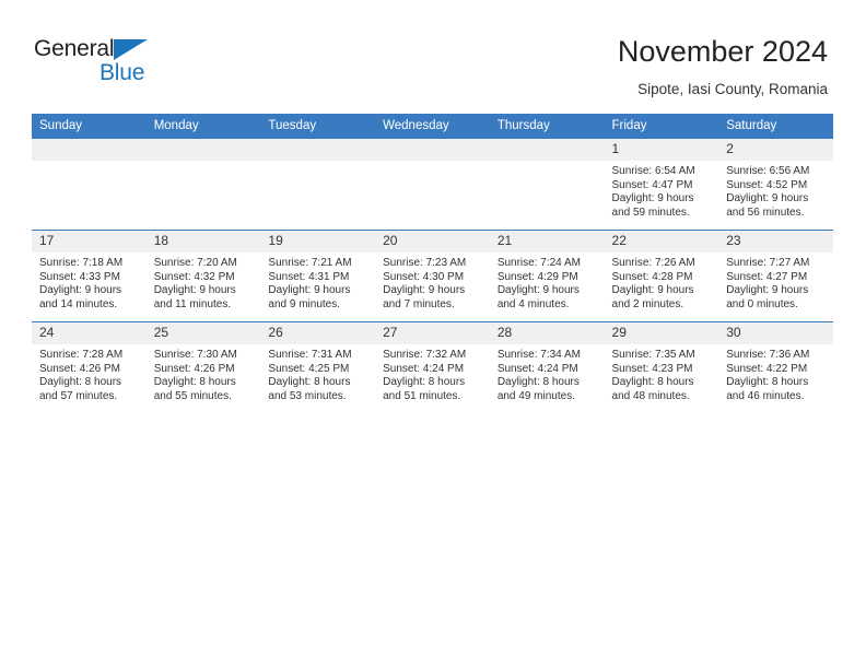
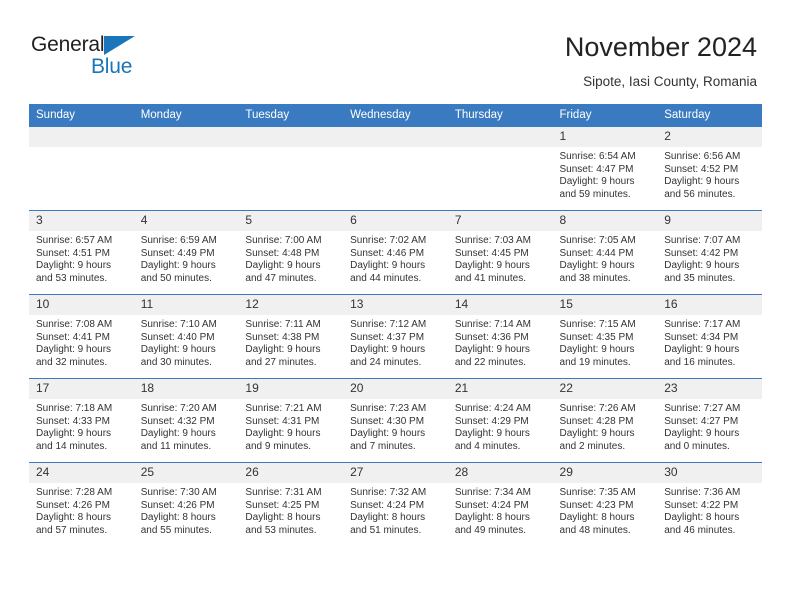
  General
  Blue
  November 2024
  Sipote, Iasi County, Romania
  Sunday	Monday	Tuesday	Wednesday	Thursday	Friday	Saturday
  					1Sunrise: 6:54 AMSunset: 4:47 PMDaylight: 9 hoursand 59 minutes.	2Sunrise: 6:56 AMSunset: 4:52 PMDaylight: 9 hoursand 56 minutes.
+ 3Sunrise: 6:57 AMSunset: 4:51 PMDaylight: 9 hoursand 53 minutes.	4Sunrise: 6:59 AMSunset: 4:49 PMDaylight: 9 hoursand 50 minutes.	5Sunrise: 7:00 AMSunset: 4:48 PMDaylight: 9 hoursand 47 minutes.	6Sunrise: 7:02 AMSunset: 4:46 PMDaylight: 9 hoursand 44 minutes.	7Sunrise: 7:03 AMSunset: 4:45 PMDaylight: 9 hoursand 41 minutes.	8Sunrise: 7:05 AMSunset: 4:44 PMDaylight: 9 hoursand 38 minutes.	9Sunrise: 7:07 AMSunset: 4:42 PMDaylight: 9 hoursand 35 minutes.
+ 10Sunrise: 7:08 AMSunset: 4:41 PMDaylight: 9 hoursand 32 minutes.	11Sunrise: 7:10 AMSunset: 4:40 PMDaylight: 9 hoursand 30 minutes.	12Sunrise: 7:11 AMSunset: 4:38 PMDaylight: 9 hoursand 27 minutes.	13Sunrise: 7:12 AMSunset: 4:37 PMDaylight: 9 hoursand 24 minutes.	14Sunrise: 7:14 AMSunset: 4:36 PMDaylight: 9 hoursand 22 minutes.	15Sunrise: 7:15 AMSunset: 4:35 PMDaylight: 9 hoursand 19 minutes.	16Sunrise: 7:17 AMSunset: 4:34 PMDaylight: 9 hoursand 16 minutes.
- 17Sunrise: 7:18 AMSunset: 4:33 PMDaylight: 9 hoursand 14 minutes.	18Sunrise: 7:20 AMSunset: 4:32 PMDaylight: 9 hoursand 11 minutes.	19Sunrise: 7:21 AMSunset: 4:31 PMDaylight: 9 hoursand 9 minutes.	20Sunrise: 7:23 AMSunset: 4:30 PMDaylight: 9 hoursand 7 minutes.	21Sunrise: 7:24 AMSunset: 4:29 PMDaylight: 9 hoursand 4 minutes.	22Sunrise: 7:26 AMSunset: 4:28 PMDaylight: 9 hoursand 2 minutes.	23Sunrise: 7:27 AMSunset: 4:27 PMDaylight: 9 hoursand 0 minutes.
+ 17Sunrise: 7:18 AMSunset: 4:33 PMDaylight: 9 hoursand 14 minutes.	18Sunrise: 7:20 AMSunset: 4:32 PMDaylight: 9 hoursand 11 minutes.	19Sunrise: 7:21 AMSunset: 4:31 PMDaylight: 9 hoursand 9 minutes.	20Sunrise: 7:23 AMSunset: 4:30 PMDaylight: 9 hoursand 7 minutes.	21Sunrise: 4:24 AMSunset: 4:29 PMDaylight: 9 hoursand 4 minutes.	22Sunrise: 7:26 AMSunset: 4:28 PMDaylight: 9 hoursand 2 minutes.	23Sunrise: 7:27 AMSunset: 4:27 PMDaylight: 9 hoursand 0 minutes.
  24Sunrise: 7:28 AMSunset: 4:26 PMDaylight: 8 hoursand 57 minutes.	25Sunrise: 7:30 AMSunset: 4:26 PMDaylight: 8 hoursand 55 minutes.	26Sunrise: 7:31 AMSunset: 4:25 PMDaylight: 8 hoursand 53 minutes.	27Sunrise: 7:32 AMSunset: 4:24 PMDaylight: 8 hoursand 51 minutes.	28Sunrise: 7:34 AMSunset: 4:24 PMDaylight: 8 hoursand 49 minutes.	29Sunrise: 7:35 AMSunset: 4:23 PMDaylight: 8 hoursand 48 minutes.	30Sunrise: 7:36 AMSunset: 4:22 PMDaylight: 8 hoursand 46 minutes.
